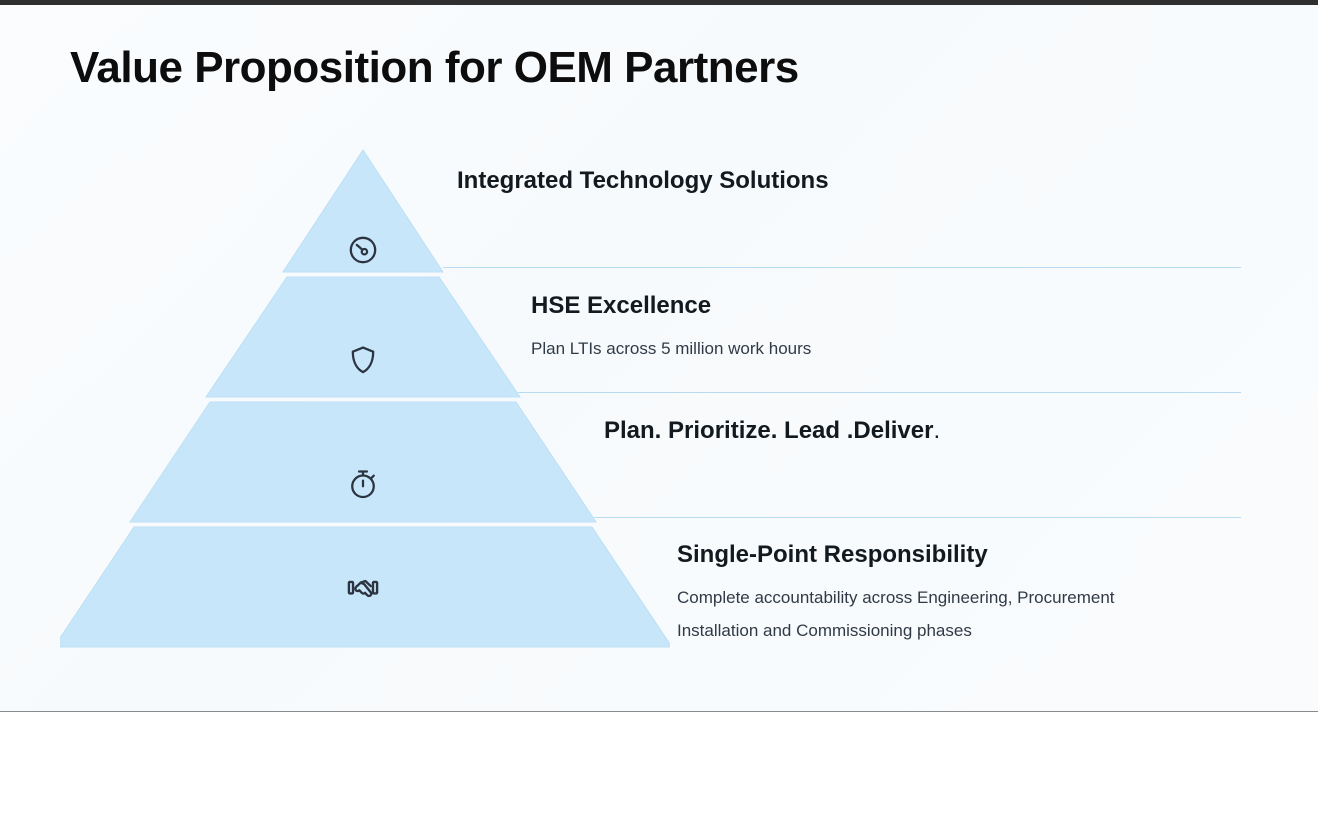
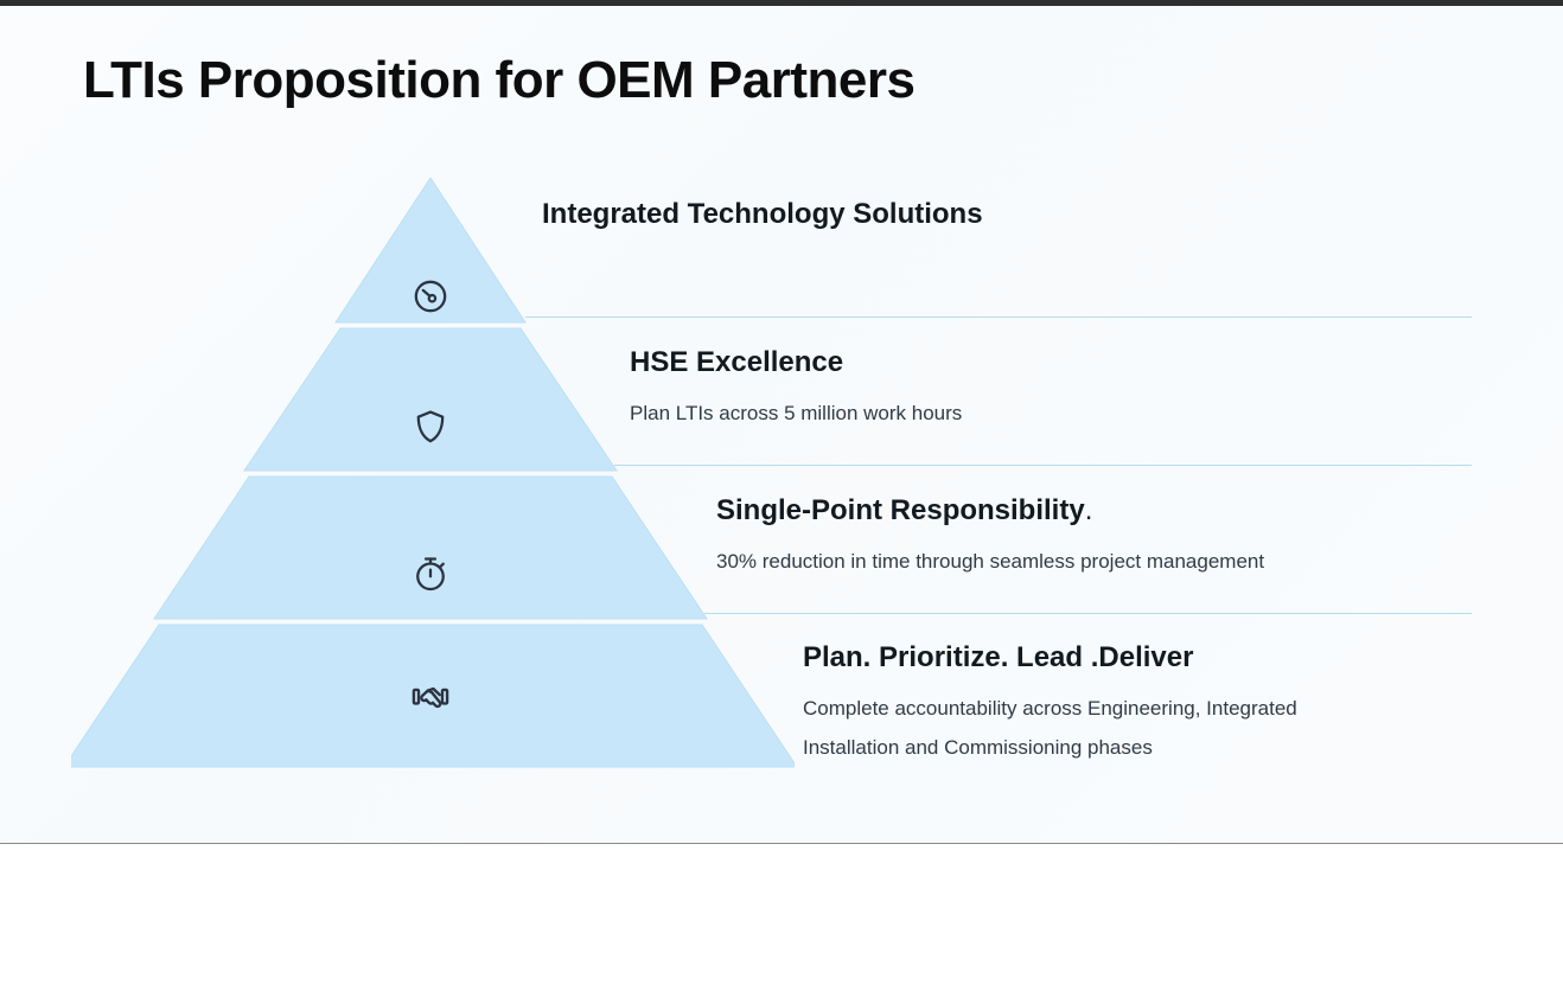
- Value Proposition for OEM Partners
+ LTIs Proposition for OEM Partners
  Integrated Technology Solutions
  HSE Excellence
  Plan LTIs across 5 million work hours
- Plan. Prioritize. Lead .Deliver.
+ Single-Point Responsibility.
+ 30% reduction in time through seamless project management
- Single-Point Responsibility
+ Plan. Prioritize. Lead .Deliver
- Complete accountability across Engineering, Procurement
+ Complete accountability across Engineering, Integrated
  Installation and Commissioning phases
